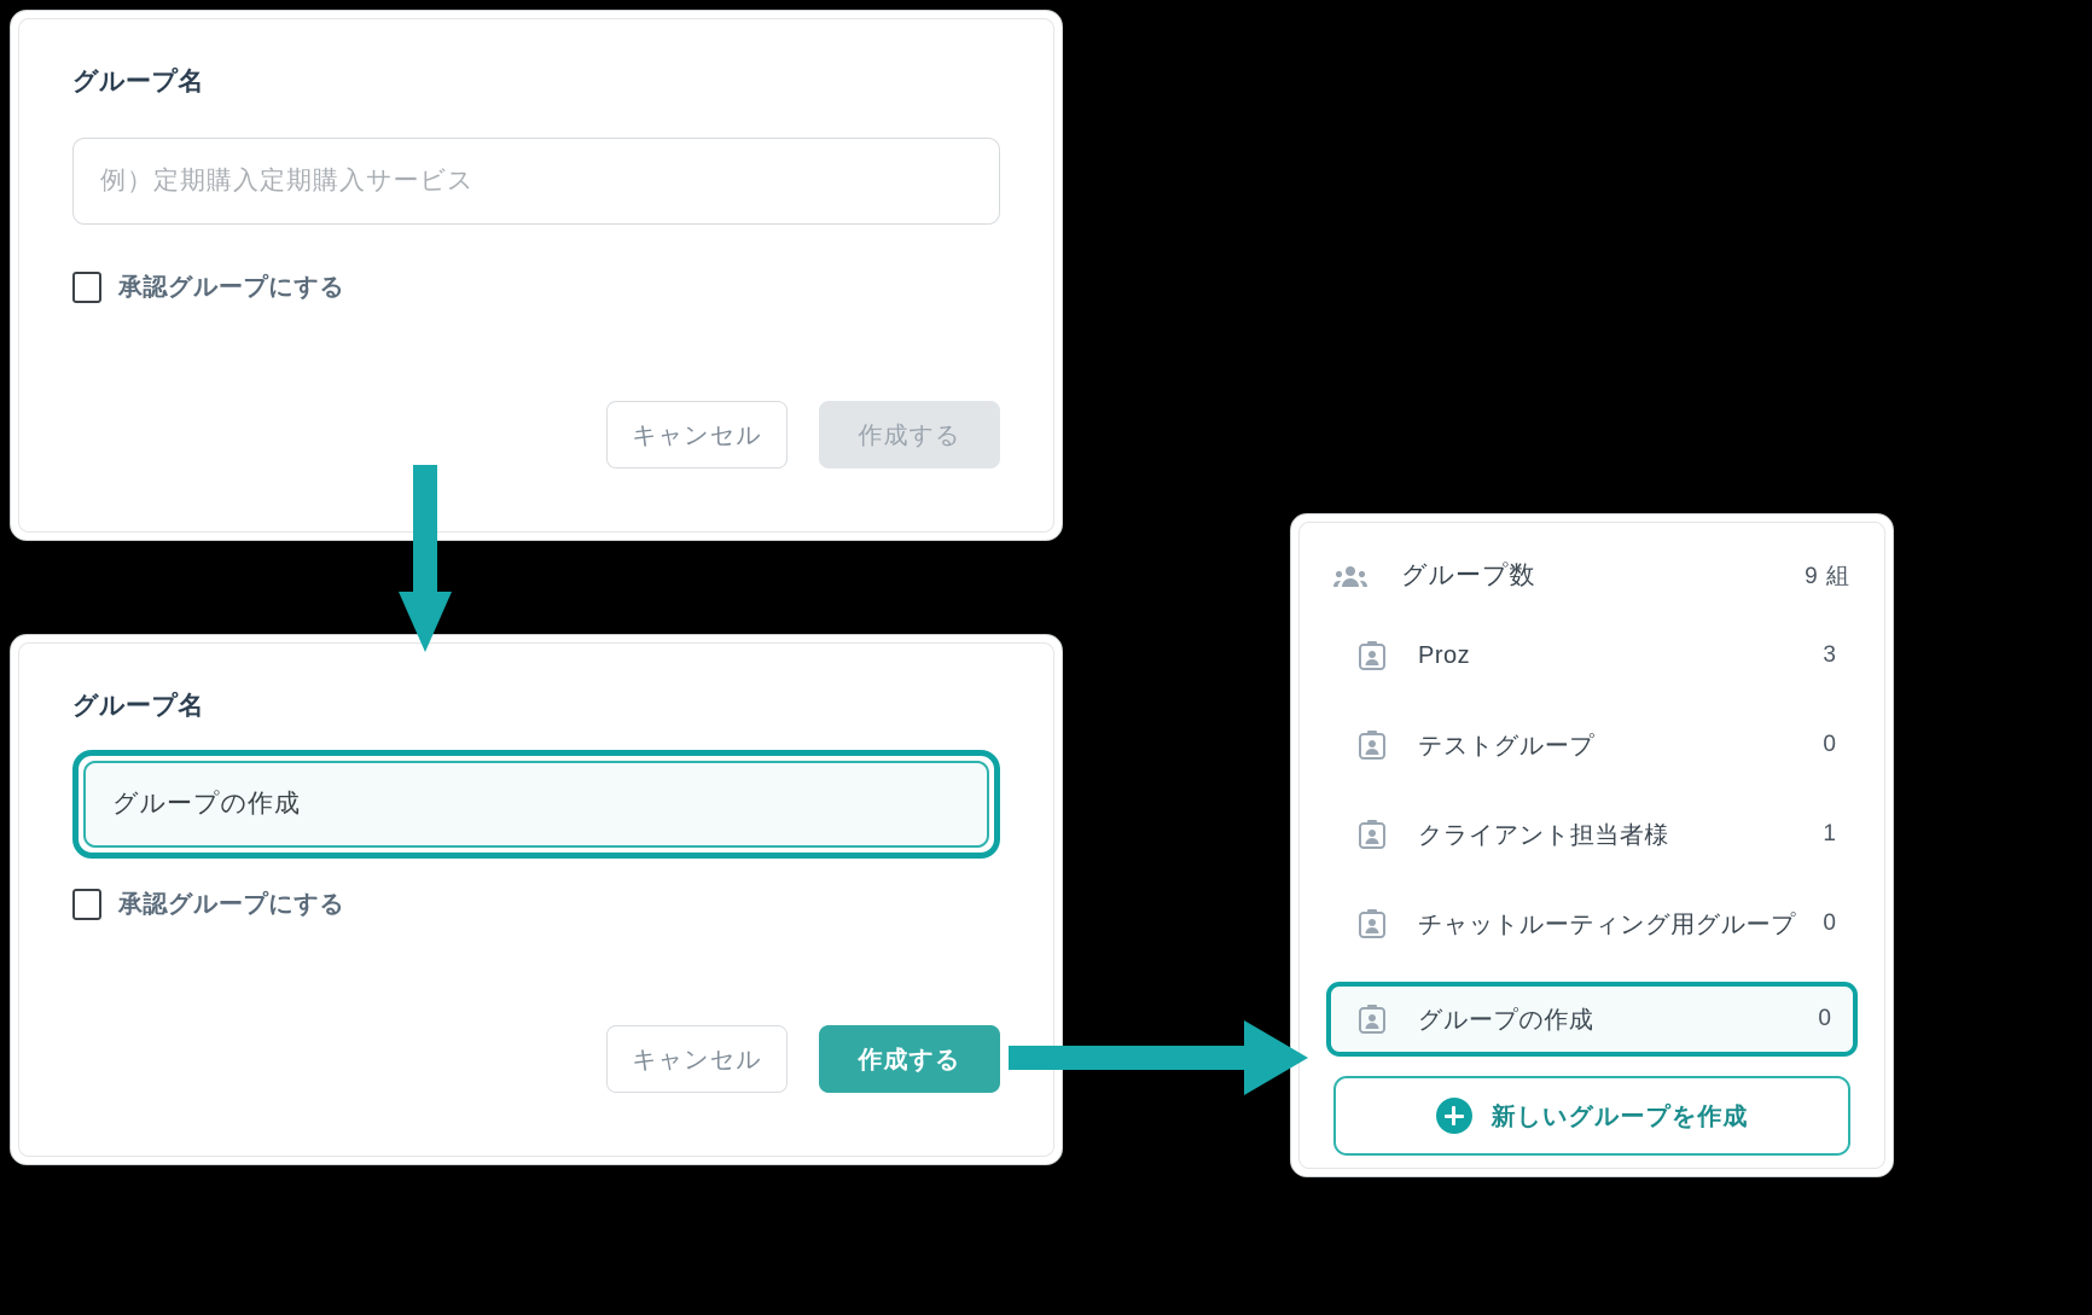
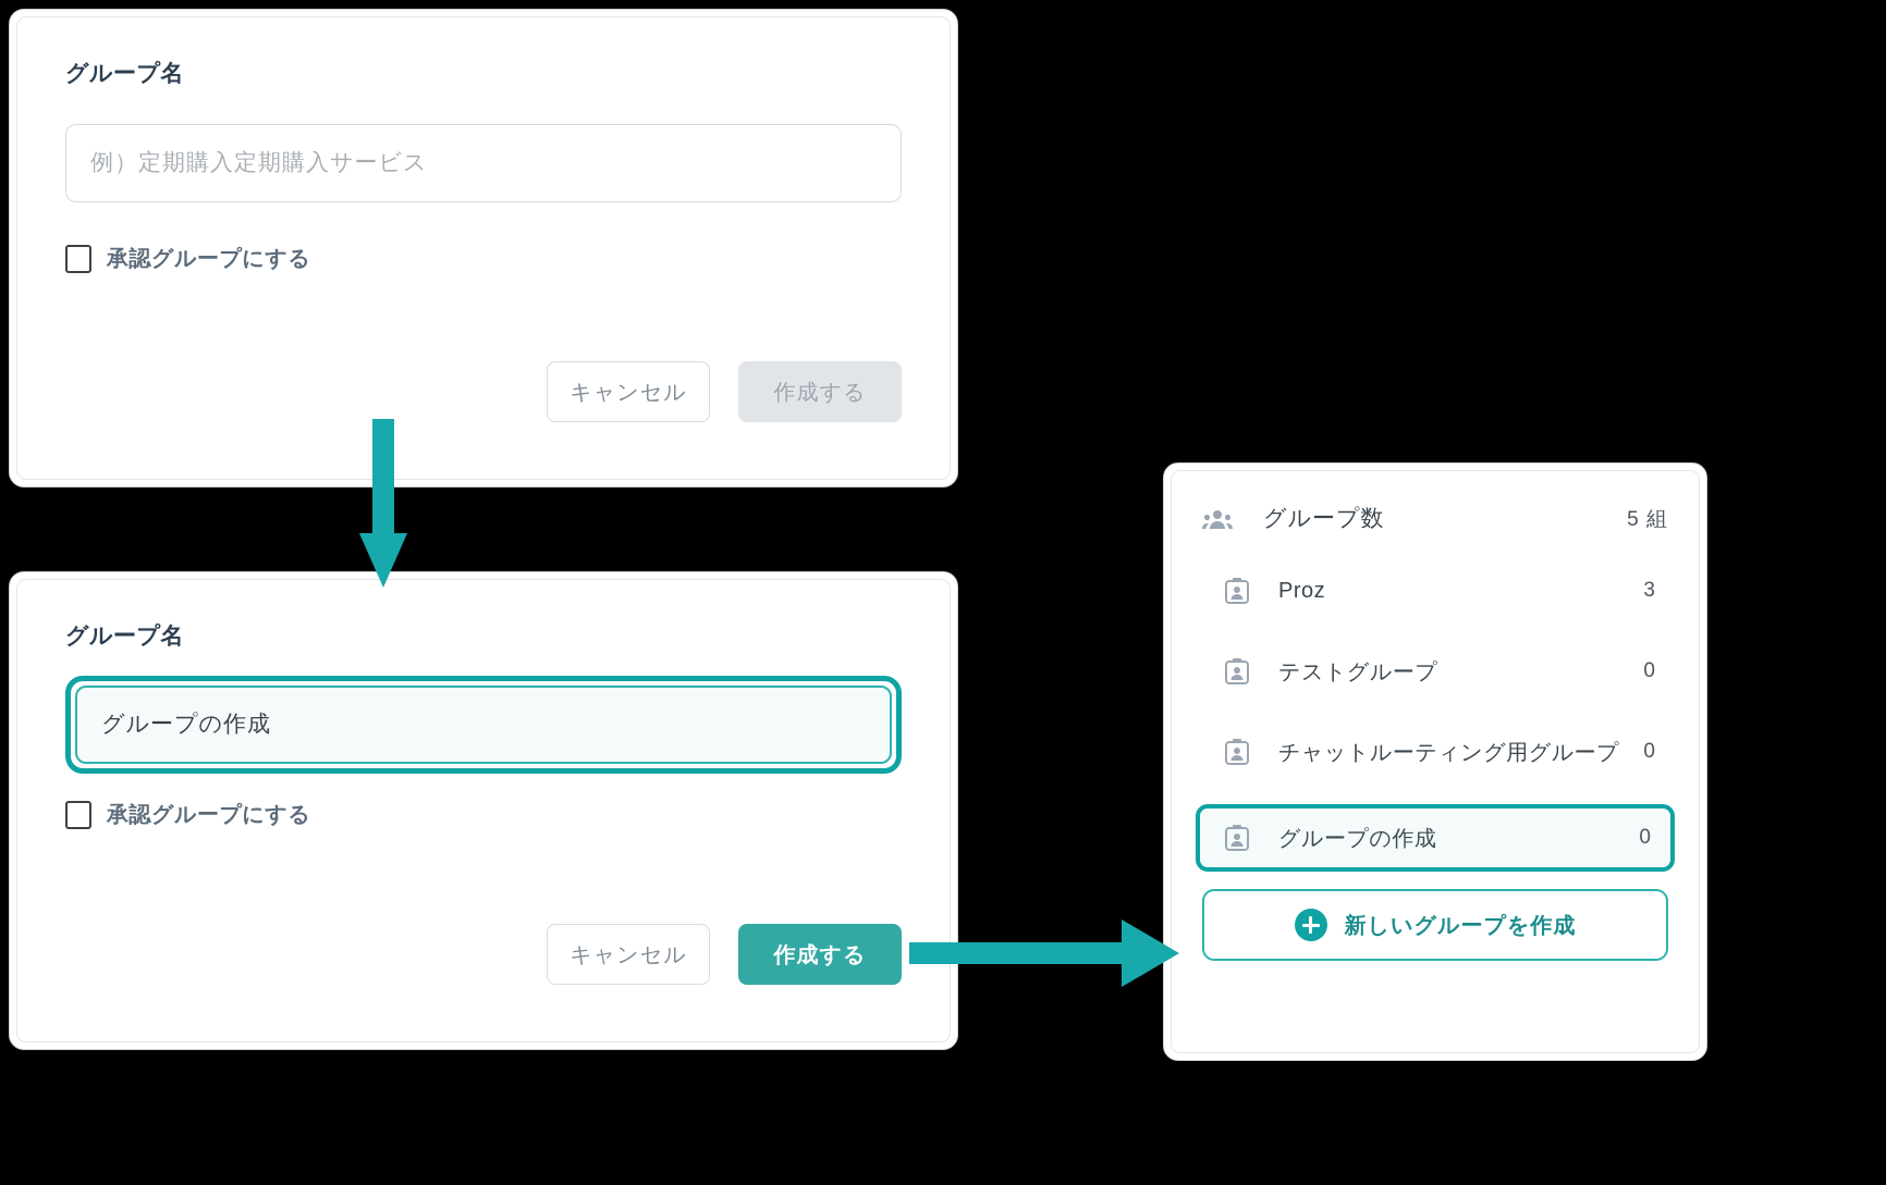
  グループ名
  例）定期購入定期購入サービス
  承認グループにする
  キャンセル
  作成する
  グループ名
  グループの作成
  承認グループにする
  キャンセル
  作成する
  グループ数
- 9 組
+ 5 組
  Proz
  3
  テストグループ
  0
- クライアント担当者様
- 1
  チャットルーティング用グループ
  0
  グループの作成
  0
  新しいグループを作成
